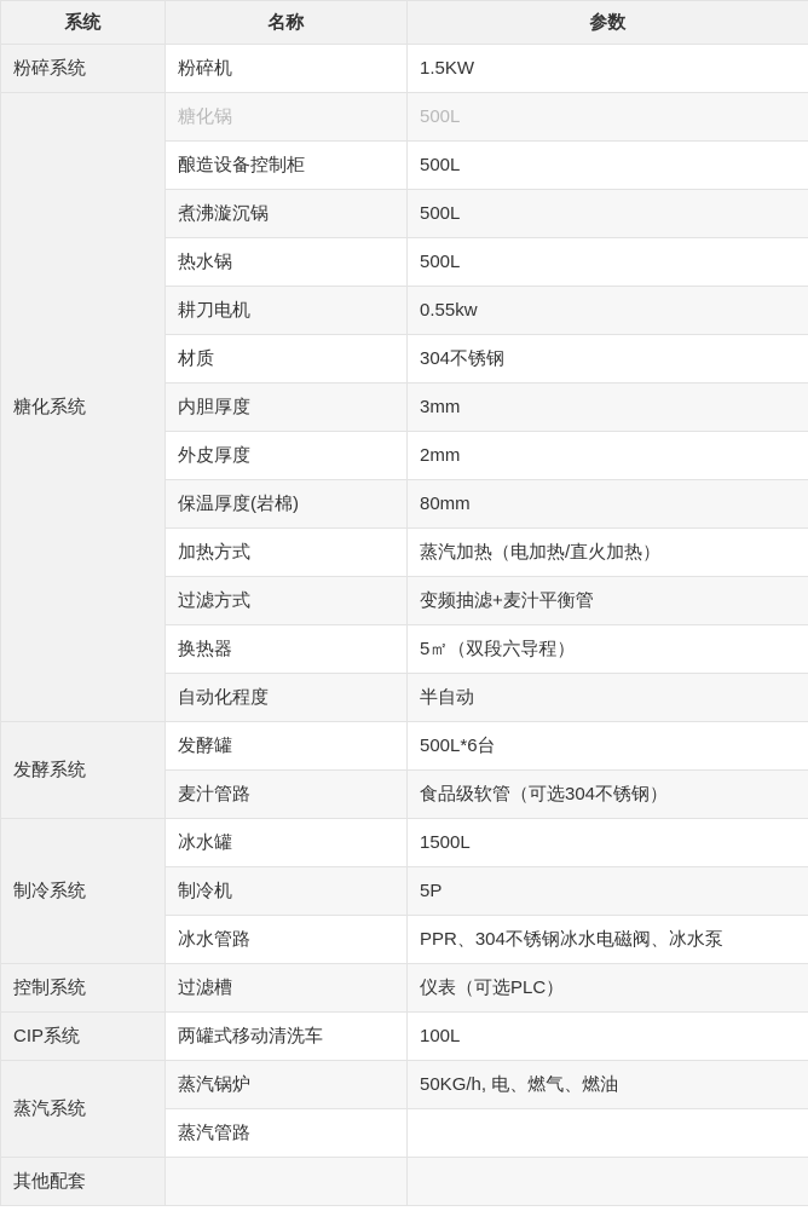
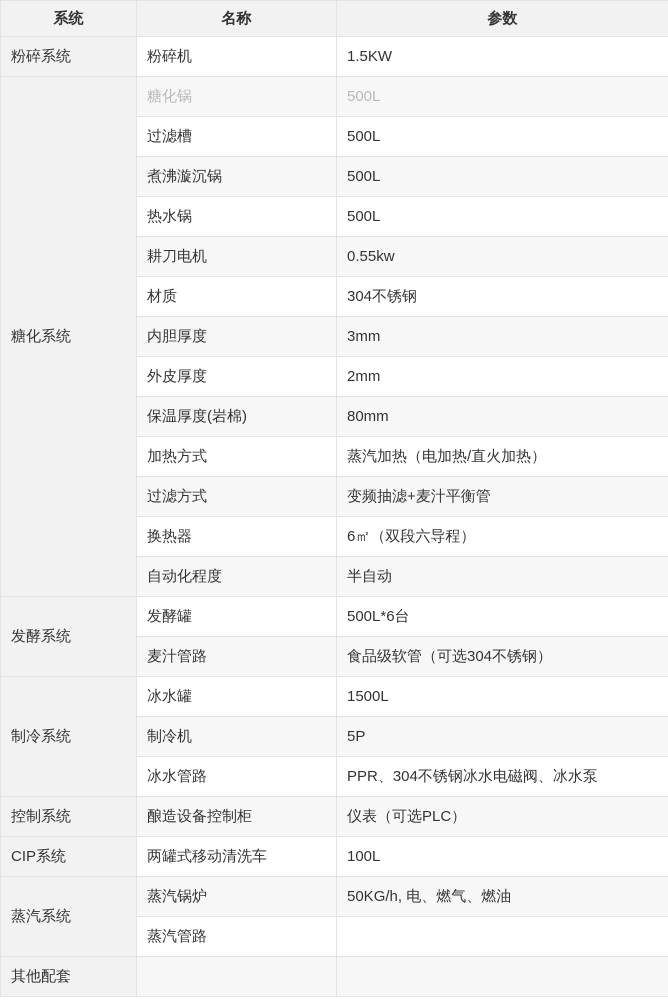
  系统	名称	参数
  粉碎系统	粉碎机	1.5KW
  糖化系统	糖化锅	500L
- 酿造设备控制柜	500L
+ 过滤槽	500L
  煮沸漩沉锅	500L
  热水锅	500L
  耕刀电机	0.55kw
  材质	304不锈钢
  内胆厚度	3mm
  外皮厚度	2mm
  保温厚度(岩棉)	80mm
  加热方式	蒸汽加热（电加热/直火加热）
  过滤方式	变频抽滤+麦汁平衡管
- 换热器	5㎡（双段六导程）
+ 换热器	6㎡（双段六导程）
  自动化程度	半自动
  发酵系统	发酵罐	500L*6台
  麦汁管路	食品级软管（可选304不锈钢）
  制冷系统	冰水罐	1500L
  制冷机	5P
  冰水管路	PPR、304不锈钢冰水电磁阀、冰水泵
- 控制系统	过滤槽	仪表（可选PLC）
+ 控制系统	酿造设备控制柜	仪表（可选PLC）
  CIP系统	两罐式移动清洗车	100L
  蒸汽系统	蒸汽锅炉	50KG/h, 电、燃气、燃油
  蒸汽管路
  其他配套
